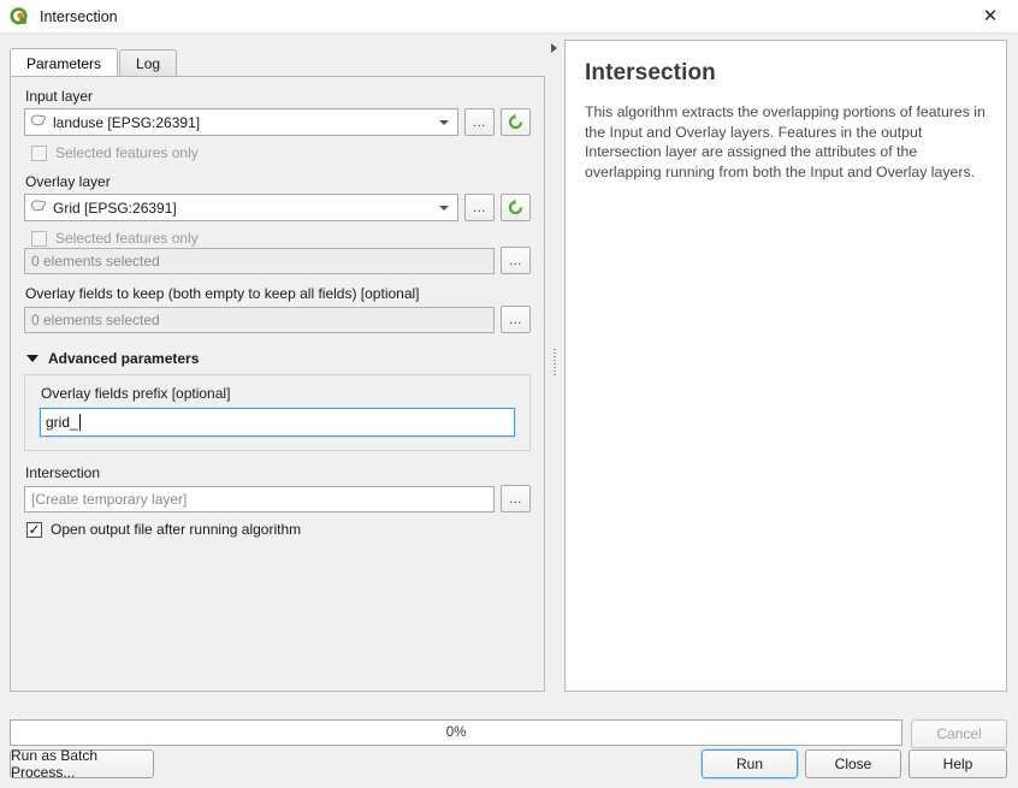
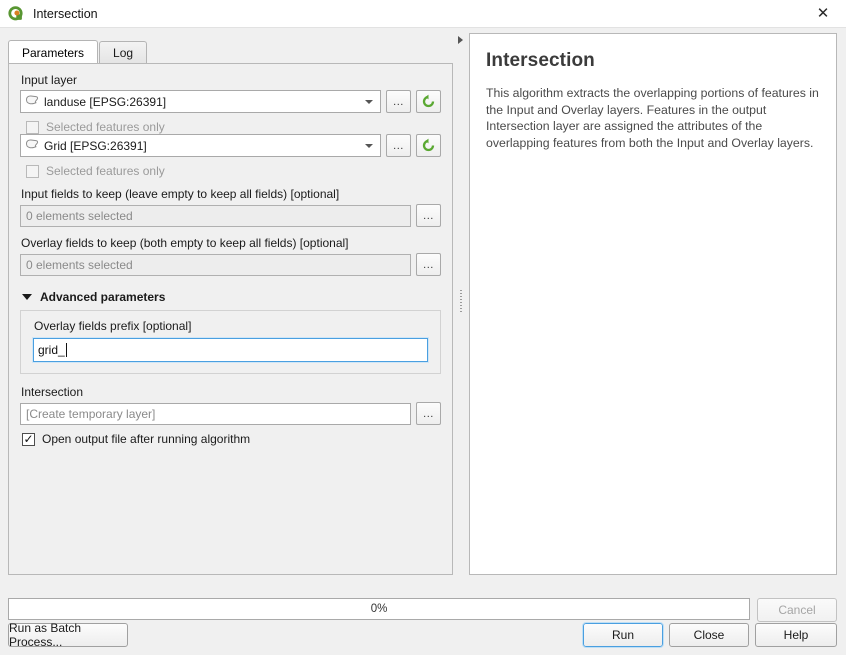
  Intersection
  ✕
  Parameters
  Log
  Input layer
  landuse [EPSG:26391]
  ...
  Selected features only
- Overlay layer
  Grid [EPSG:26391]
  ...
  Selected features only
+ Input fields to keep (leave empty to keep all fields) [optional]
  0 elements selected
  ...
  Overlay fields to keep (both empty to keep all fields) [optional]
  0 elements selected
  ...
  Advanced parameters
  Overlay fields prefix [optional]
  grid_
  Intersection
  [Create temporary layer]
  ...
  Open output file after running algorithm
  Intersection
- This algorithm extracts the overlapping portions of features in the Input and Overlay layers. Features in the output Intersection layer are assigned the attributes of the overlapping running from both the Input and Overlay layers.
+ This algorithm extracts the overlapping portions of features in the Input and Overlay layers. Features in the output Intersection layer are assigned the attributes of the overlapping features from both the Input and Overlay layers.
  0%
  Cancel
  Run as Batch Process...
  Run
  Close
  Help
